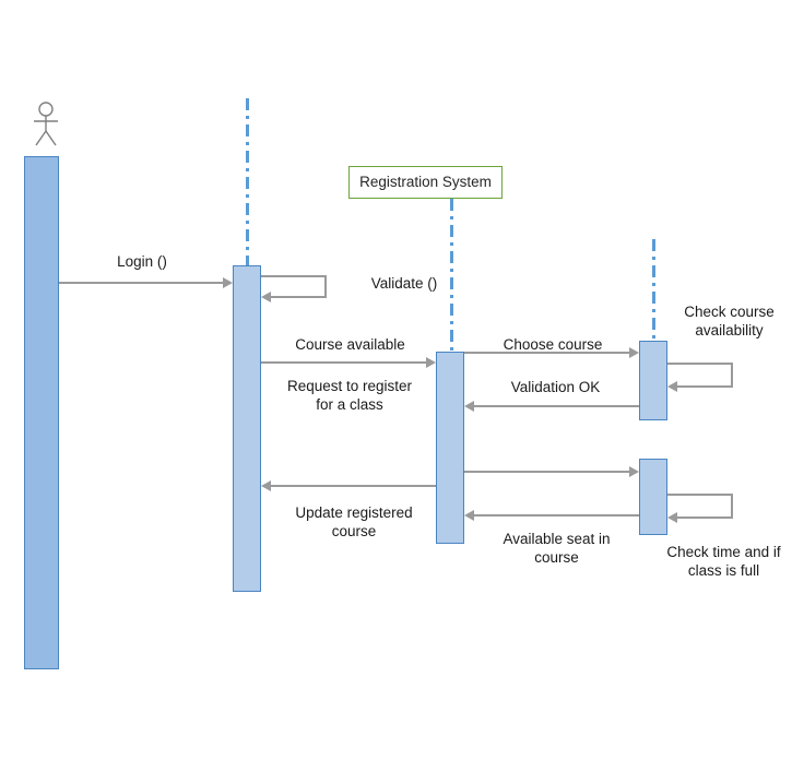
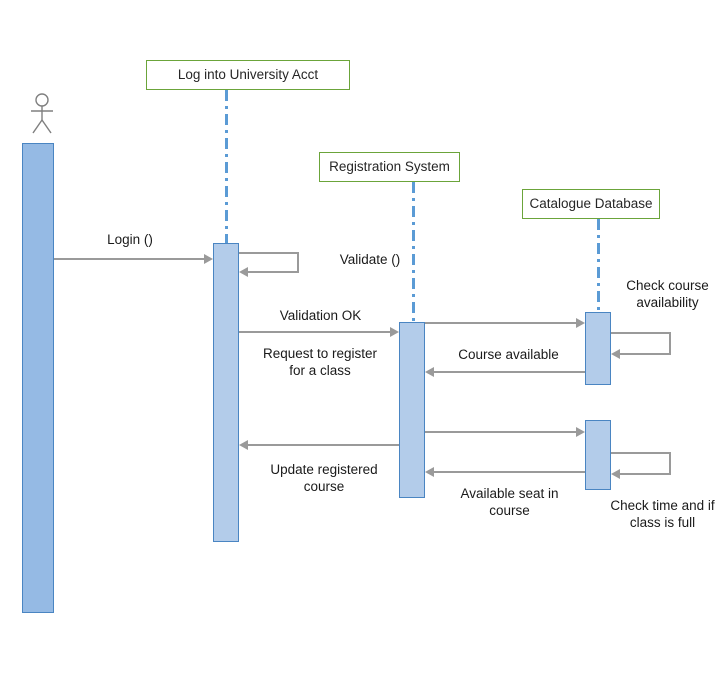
+ Log into University Acct
  Registration System
+ Catalogue Database
  Login ()
  Validate ()
- Course available
+ Validation OK
  Request to register
  for a class
- Choose course
  Check course
  availability
- Validation OK
+ Course available
  Check time and if
  class is full
  Available seat in
  course
  Update registered
  course
